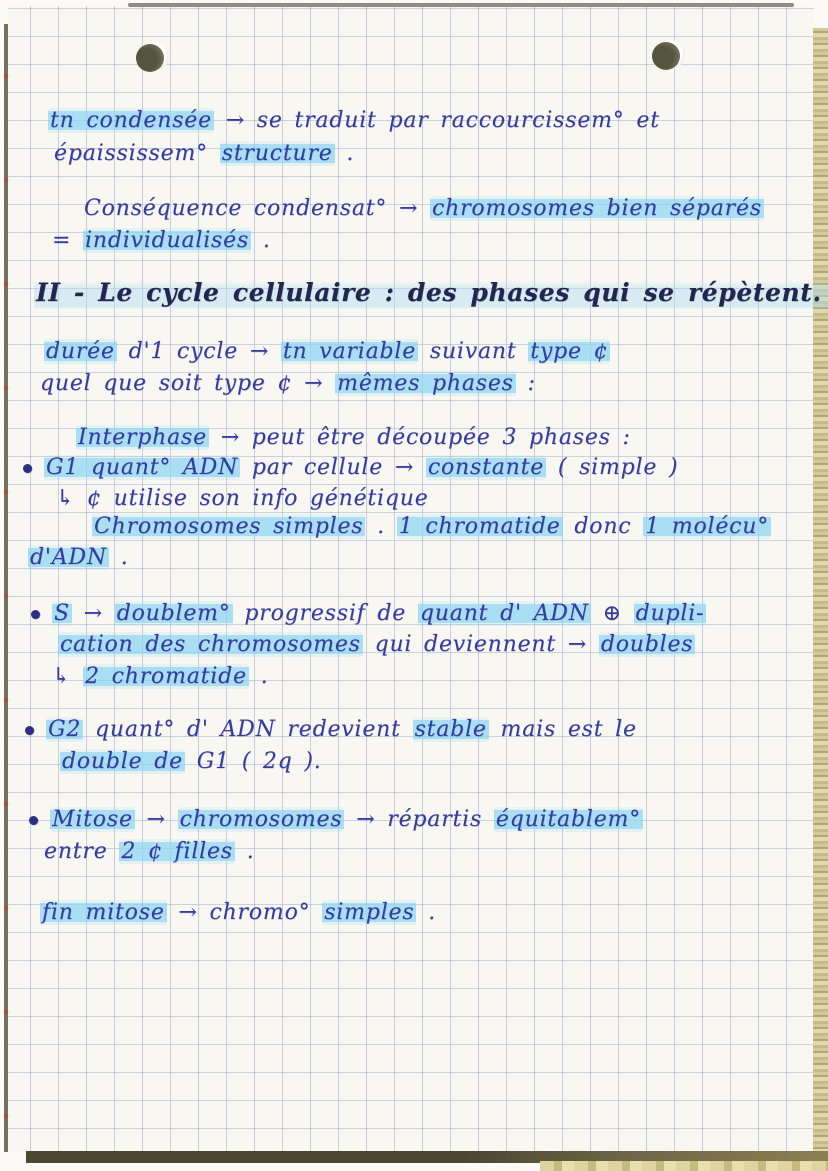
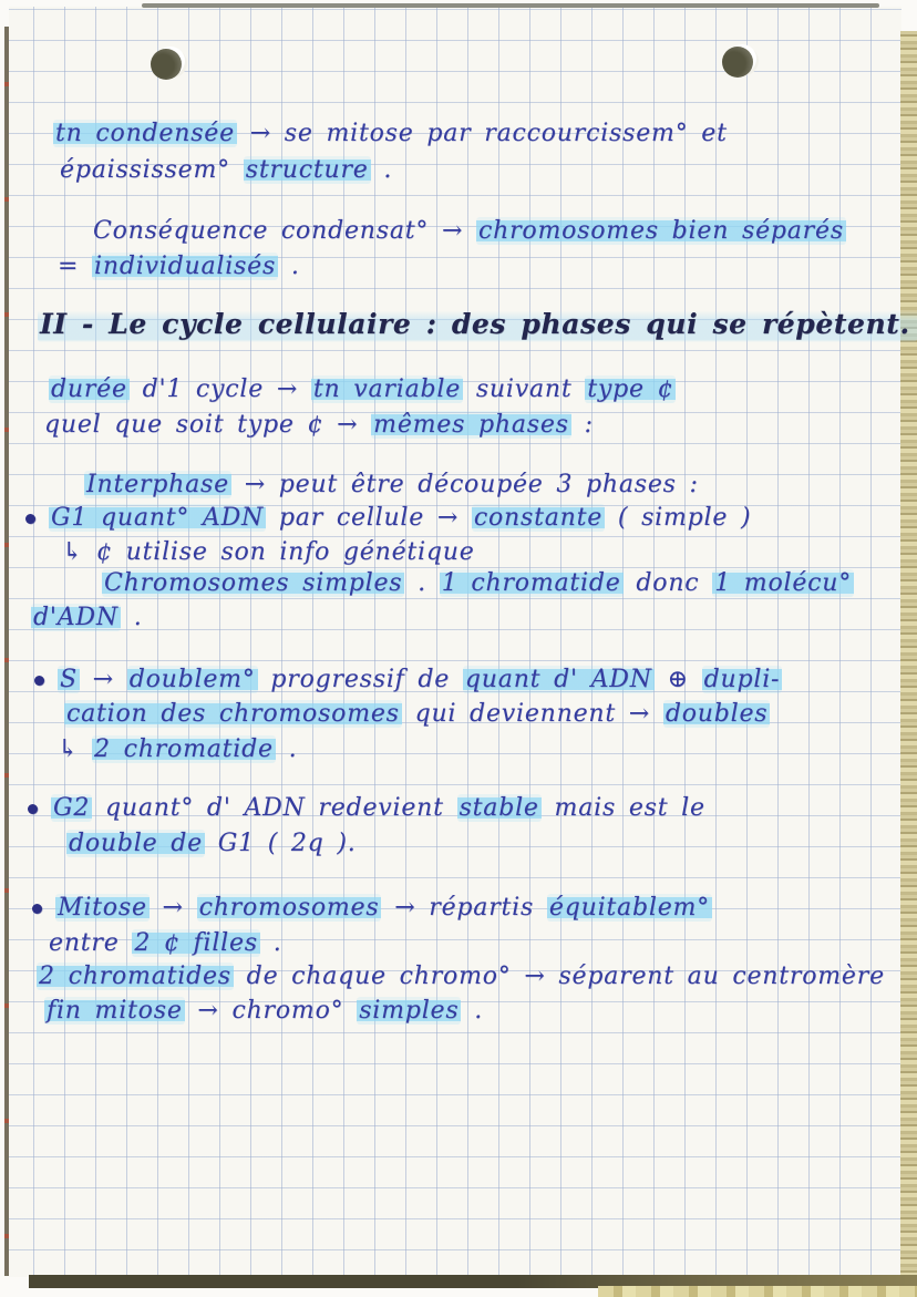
- tn condensée → se traduit par raccourcissem° et
+ tn condensée → se mitose par raccourcissem° et
  épaississem° structure .
  Conséquence condensat° → chromosomes bien séparés
  = individualisés .
  II - Le cycle cellulaire : des phases qui se répètent.
  durée d'1 cycle → tn variable suivant type ¢
  quel que soit type ¢ → mêmes phases :
  Interphase → peut être découpée 3 phases :
  G1 quant° ADN par cellule → constante ( simple )
  ↳ ¢ utilise son info génétique
  Chromosomes simples . 1 chromatide donc 1 molécu°
  d'ADN .
  S → doublem° progressif de quant d' ADN ⊕ dupli-
  cation des chromosomes qui deviennent → doubles
  ↳ 2 chromatide .
  G2 quant° d' ADN redevient stable mais est le
  double de G1 ( 2q ).
  Mitose → chromosomes → répartis équitablem°
  entre 2 ¢ filles .
+ 2 chromatides de chaque chromo° → séparent au centromère
  fin mitose → chromo° simples .
